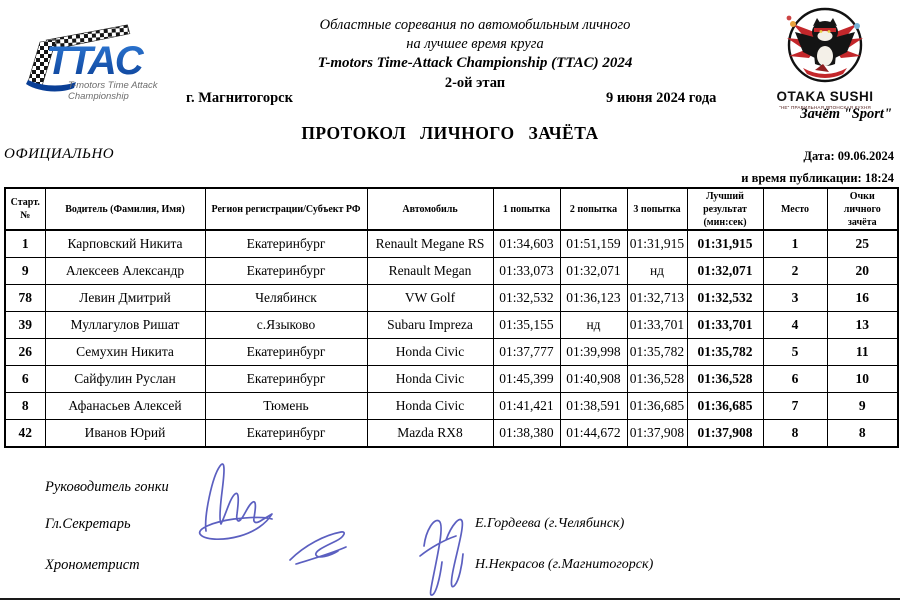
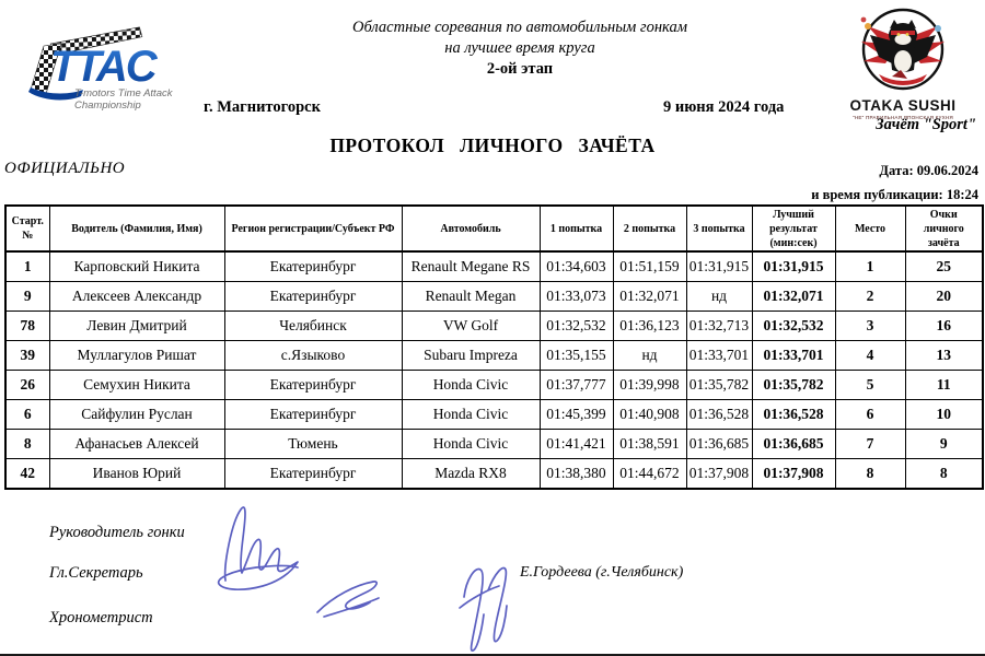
  TTAC
  T-motors Time Attack
  Championship
  OTAKA SUSHI
- Областные соревания по автомобильным личного
+ Областные соревания по автомобильным гонкам
  на лучшее время круга
- T-motors Time-Attack Championship (TTAC) 2024
  2-ой этап
  г. Магнитогорск
  9 июня 2024 года
  Зачёт "Sport"
  ПРОТОКОЛ ЛИЧНОГО ЗАЧЁТА
  ОФИЦИАЛЬНО
  Дата: 09.06.2024
  и время публикации: 18:24
  Старт. №	Водитель (Фамилия, Имя)	Регион регистрации/Субъект РФ	Автомобиль	1 попытка	2 попытка	3 попытка	Лучший результат (мин:сек)	Место	Очки личного зачёта
  1	Карповский Никита	Екатеринбург	Renault Megane RS	01:34,603	01:51,159	01:31,915	01:31,915	1	25
  9	Алексеев Александр	Екатеринбург	Renault Megan	01:33,073	01:32,071	нд	01:32,071	2	20
  78	Левин Дмитрий	Челябинск	VW Golf	01:32,532	01:36,123	01:32,713	01:32,532	3	16
  39	Муллагулов Ришат	с.Языково	Subaru Impreza	01:35,155	нд	01:33,701	01:33,701	4	13
  26	Семухин Никита	Екатеринбург	Honda Civic	01:37,777	01:39,998	01:35,782	01:35,782	5	11
  6	Сайфулин Руслан	Екатеринбург	Honda Civic	01:45,399	01:40,908	01:36,528	01:36,528	6	10
  8	Афанасьев Алексей	Тюмень	Honda Civic	01:41,421	01:38,591	01:36,685	01:36,685	7	9
  42	Иванов Юрий	Екатеринбург	Mazda RX8	01:38,380	01:44,672	01:37,908	01:37,908	8	8
  Руководитель гонки
  Гл.Секретарь
  Хронометрист
  Е.Гордеева (г.Челябинск)
- Н.Некрасов (г.Магнитогорск)
